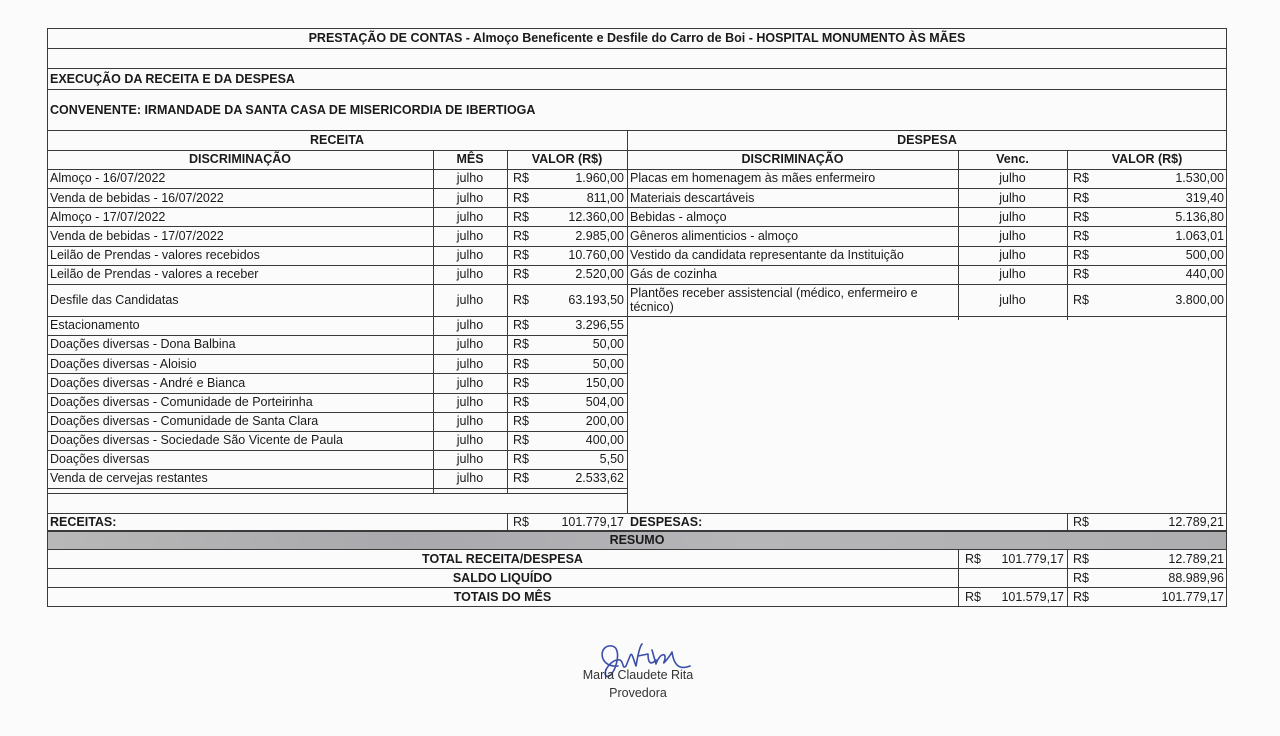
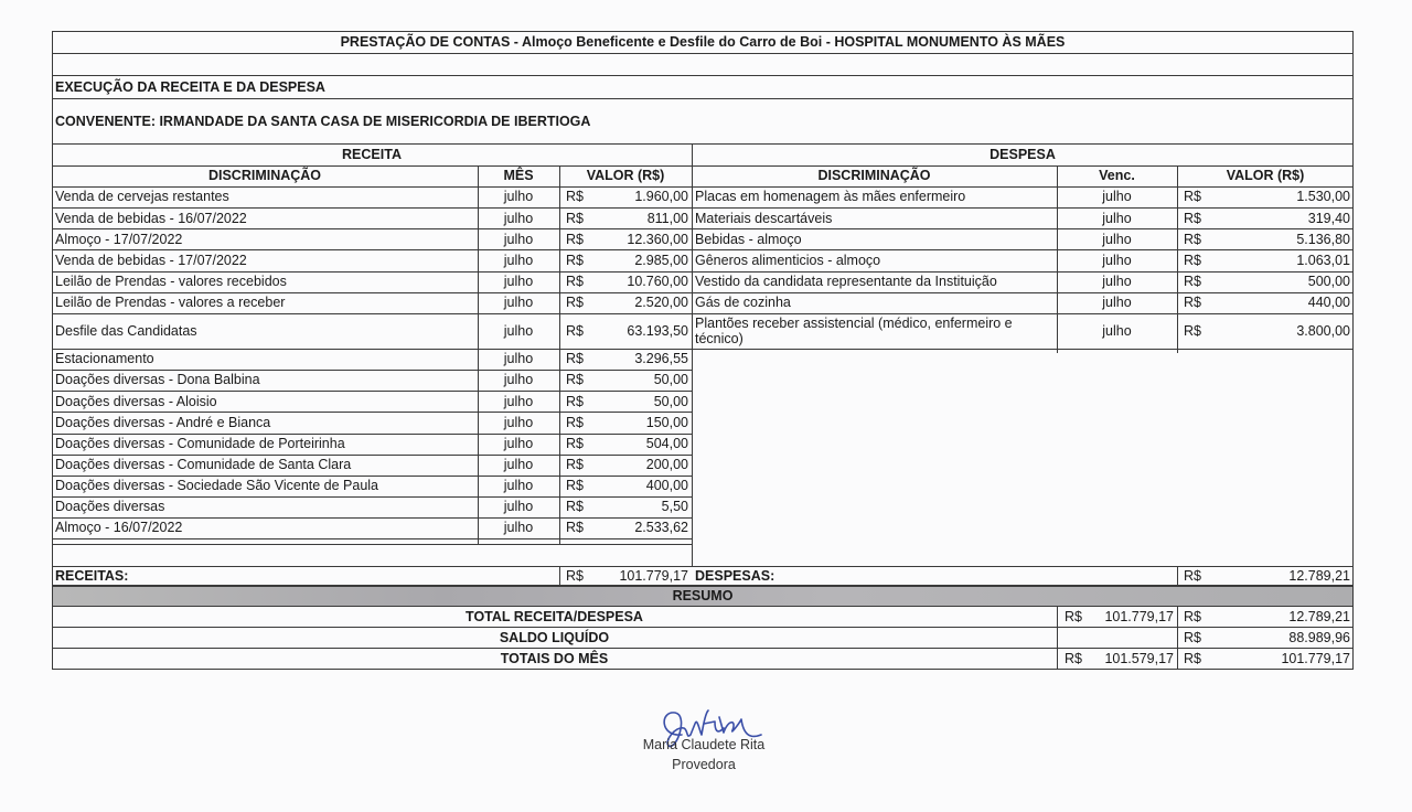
  PRESTAÇÃO DE CONTAS - Almoço Beneficente e Desfile do Carro de Boi - HOSPITAL MONUMENTO ÀS MÃES
  EXECUÇÃO DA RECEITA E DA DESPESA
  CONVENENTE: IRMANDADE DA SANTA CASA DE MISERICORDIA DE IBERTIOGA
  RECEITA
  DESPESA
  DISCRIMINAÇÃO
  MÊS
  VALOR (R$)
  DISCRIMINAÇÃO
  Venc.
  VALOR (R$)
- Almoço - 16/07/2022
+ Venda de cervejas restantes
  julho
  R$
  1.960,00
  Venda de bebidas - 16/07/2022
  julho
  R$
  811,00
  Almoço - 17/07/2022
  julho
  R$
  12.360,00
  Venda de bebidas - 17/07/2022
  julho
  R$
  2.985,00
  Leilão de Prendas - valores recebidos
  julho
  R$
  10.760,00
  Leilão de Prendas - valores a receber
  julho
  R$
  2.520,00
  Desfile das Candidatas
  julho
  R$
  63.193,50
  Estacionamento
  julho
  R$
  3.296,55
  Doações diversas - Dona Balbina
  julho
  R$
  50,00
  Doações diversas - Aloisio
  julho
  R$
  50,00
  Doações diversas - André e Bianca
  julho
  R$
  150,00
  Doações diversas - Comunidade de Porteirinha
  julho
  R$
  504,00
  Doações diversas - Comunidade de Santa Clara
  julho
  R$
  200,00
  Doações diversas - Sociedade São Vicente de Paula
  julho
  R$
  400,00
  Doações diversas
  julho
  R$
  5,50
- Venda de cervejas restantes
+ Almoço - 16/07/2022
  julho
  R$
  2.533,62
  Placas em homenagem às mães enfermeiro
  julho
  R$
  1.530,00
  Materiais descartáveis
  julho
  R$
  319,40
  Bebidas - almoço
  julho
  R$
  5.136,80
  Gêneros alimenticios - almoço
  julho
  R$
  1.063,01
  Vestido da candidata representante da Instituição
  julho
  R$
  500,00
  Gás de cozinha
  julho
  R$
  440,00
  Plantões receber assistencial (médico, enfermeiro e técnico)
  julho
  R$
  3.800,00
  RECEITAS:
  R$
  101.779,17
  DESPESAS:
  R$
  12.789,21
  RESUMO
  TOTAL RECEITA/DESPESA
  R$
  101.779,17
  R$
  12.789,21
  SALDO LIQUÍDO
  R$
  88.989,96
  TOTAIS DO MÊS
  R$
  101.579,17
  R$
  101.779,17
  Maria Claudete Rita
  Provedora
